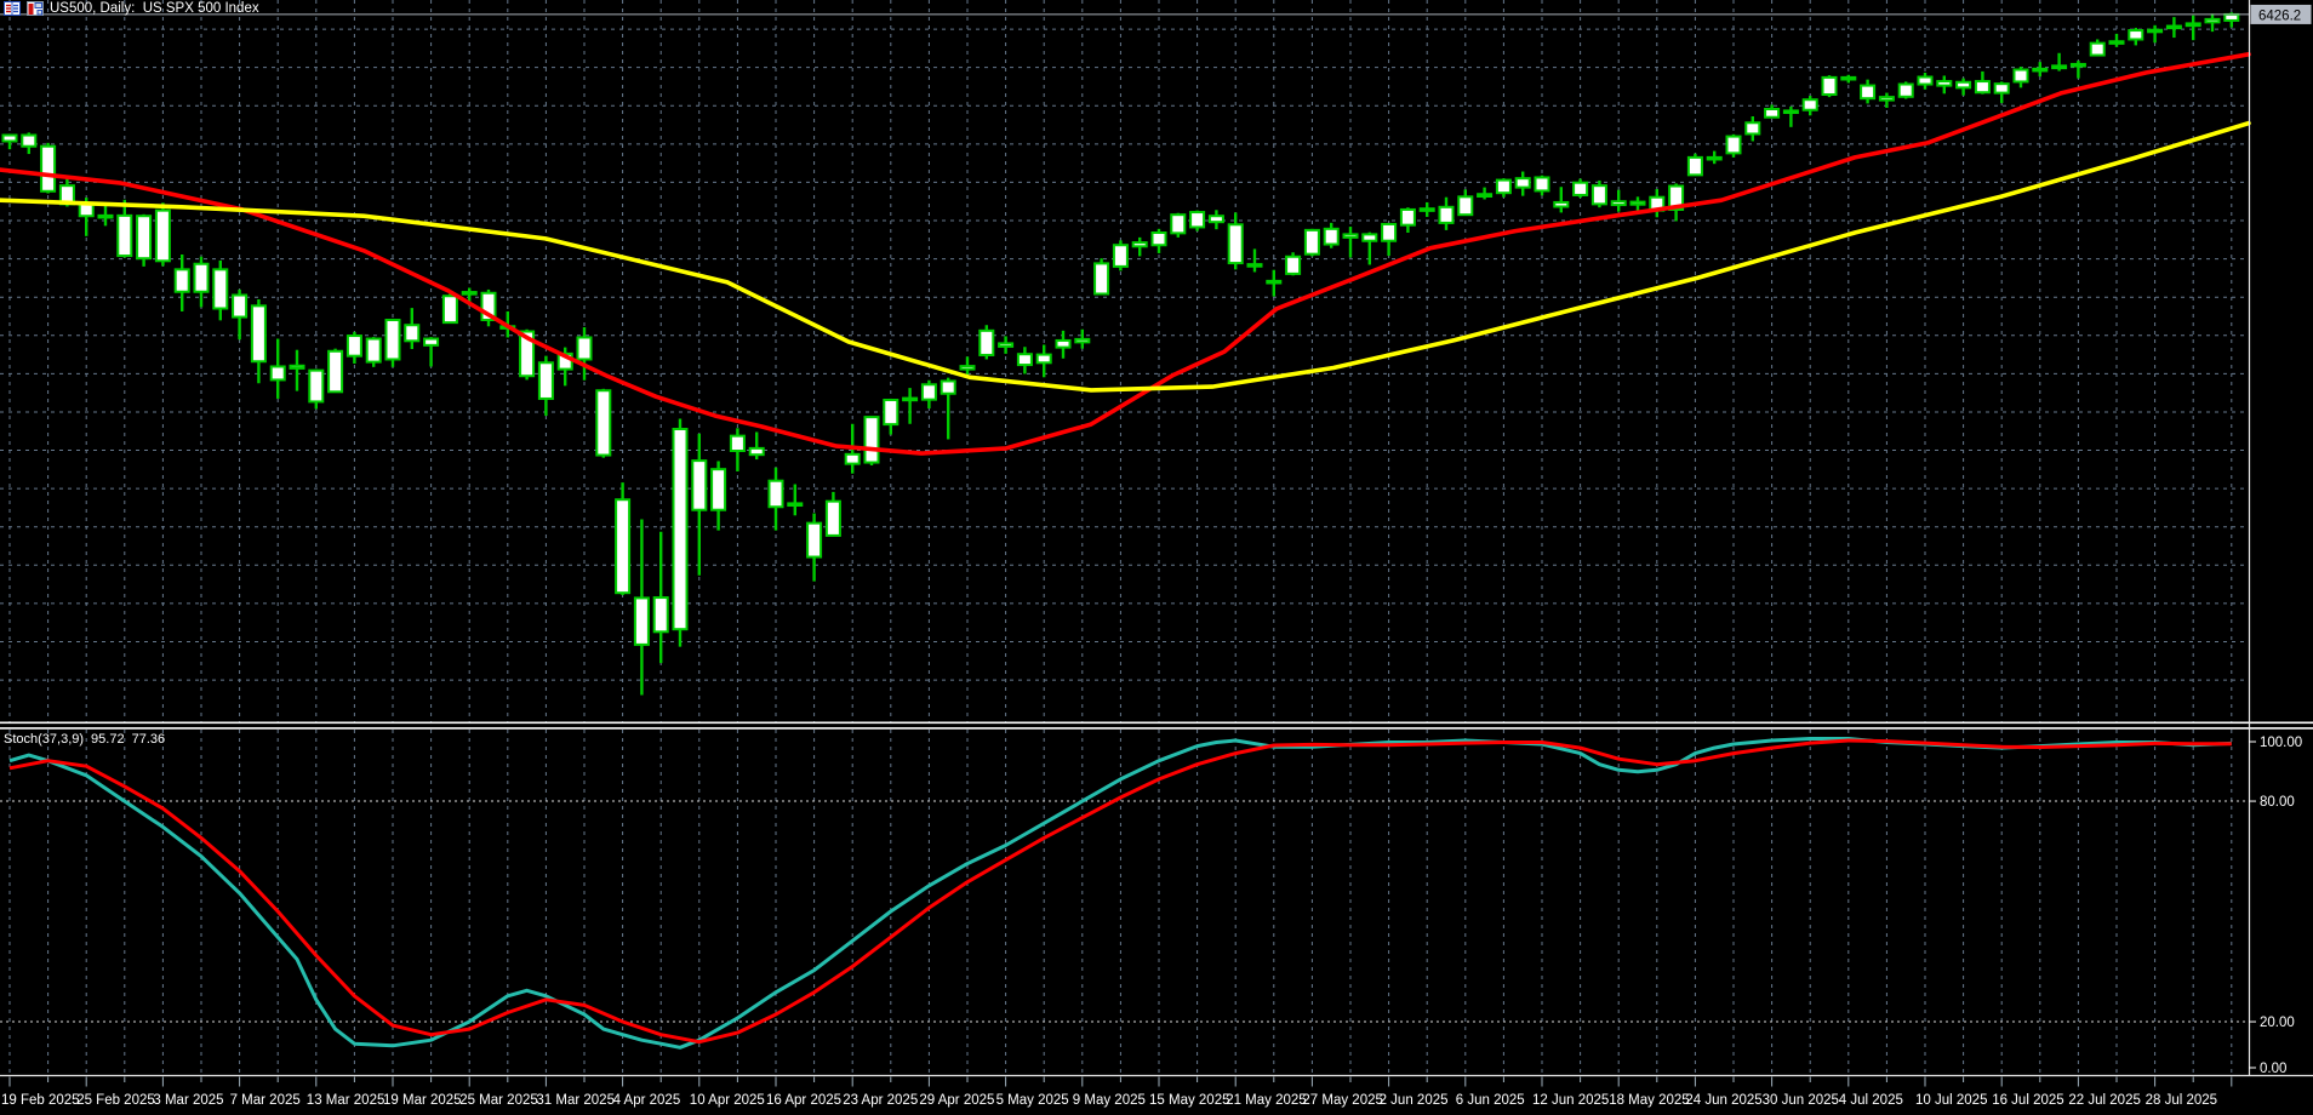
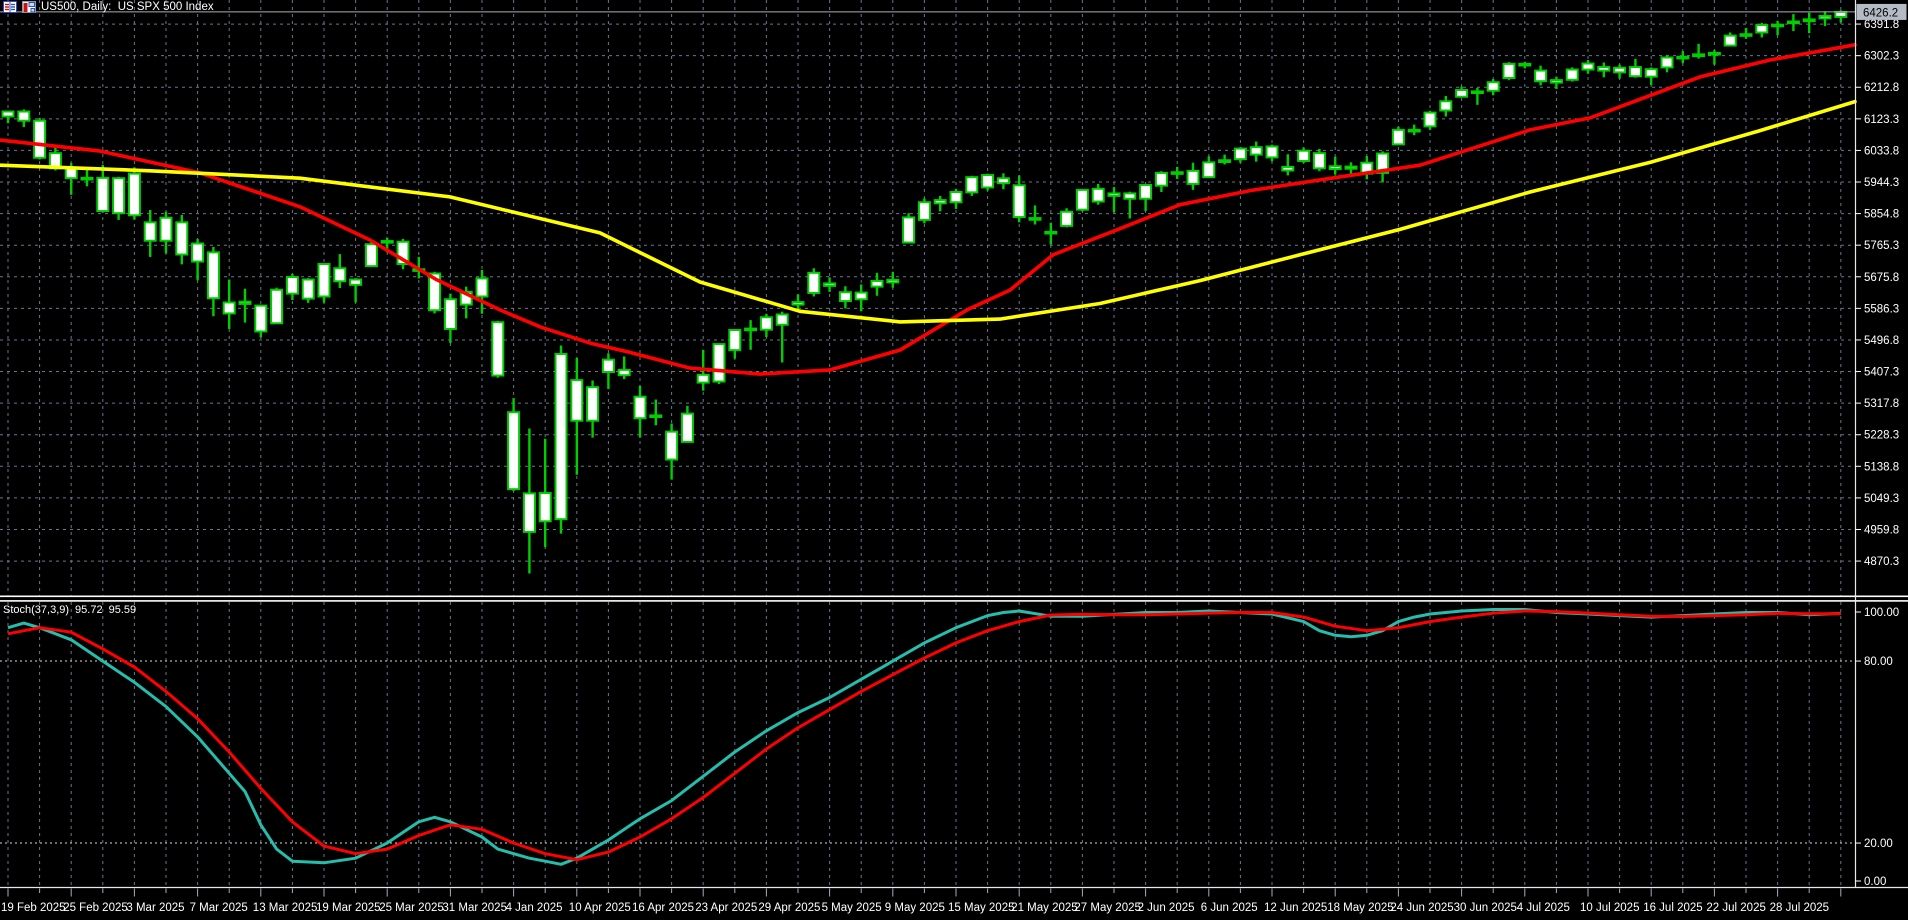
+ 6391.8
+ 6302.3
+ 6212.8
+ 6123.3
+ 6033.8
+ 5944.3
+ 5854.8
+ 5765.3
+ 5675.8
+ 5586.3
+ 5496.8
+ 5407.3
+ 5317.8
+ 5228.3
+ 5138.8
+ 5049.3
+ 4959.8
+ 4870.3
  6426.2
  100.00
  80.00
  20.00
  0.00
  19 Feb 2025
  25 Feb 2025
  3 Mar 2025
  7 Mar 2025
  13 Mar 2025
  19 Mar 2025
  25 Mar 2025
  31 Mar 2025
- 4 Apr 2025
+ 4 Jan 2025
  10 Apr 2025
  16 Apr 2025
  23 Apr 2025
  29 Apr 2025
  5 May 2025
  9 May 2025
  15 May 2025
  21 May 2025
  27 May 2025
  2 Jun 2025
  6 Jun 2025
  12 Jun 2025
  18 May 2025
  24 Jun 2025
  30 Jun 2025
  4 Jul 2025
  10 Jul 2025
  16 Jul 2025
  22 Jul 2025
  28 Jul 2025
  US500, Daily: US SPX 500 Index
- Stoch(37,3,9) 95.72 77.36
+ Stoch(37,3,9) 95.72 95.59
